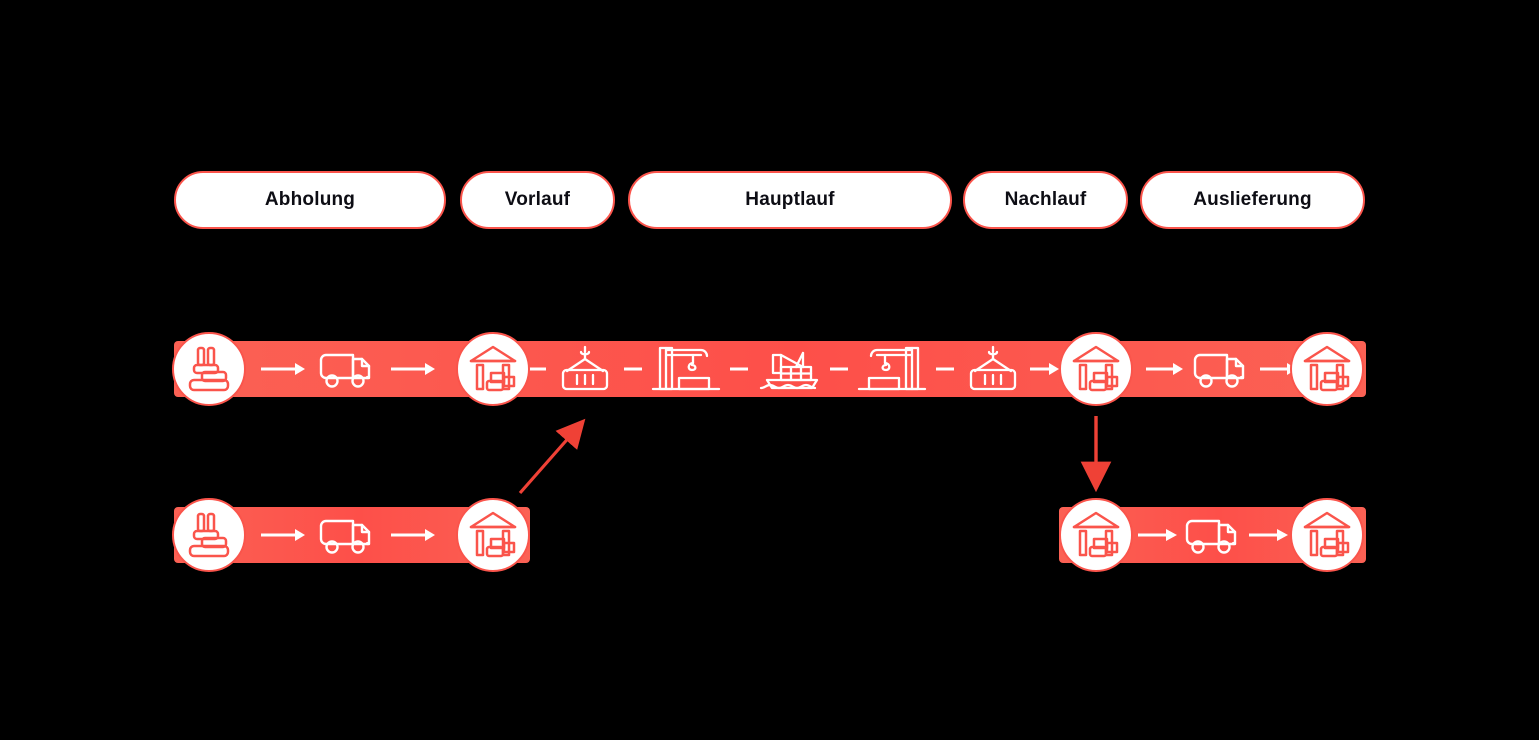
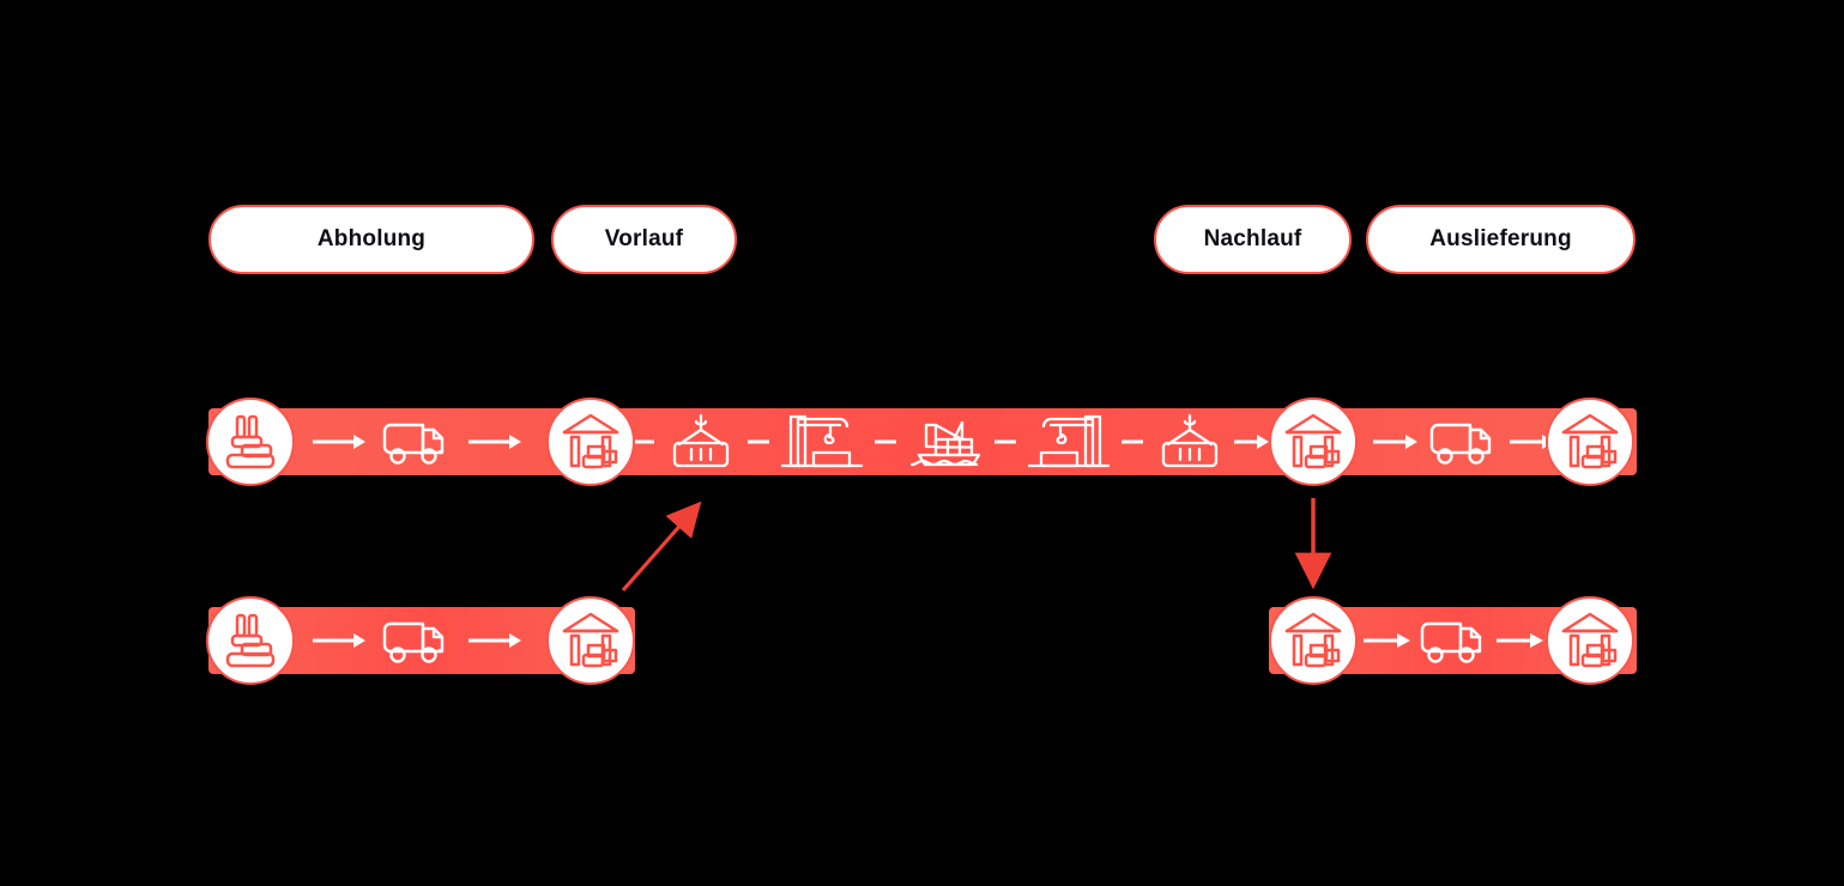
  Abholung
  Vorlauf
- Hauptlauf
  Nachlauf
  Auslieferung
